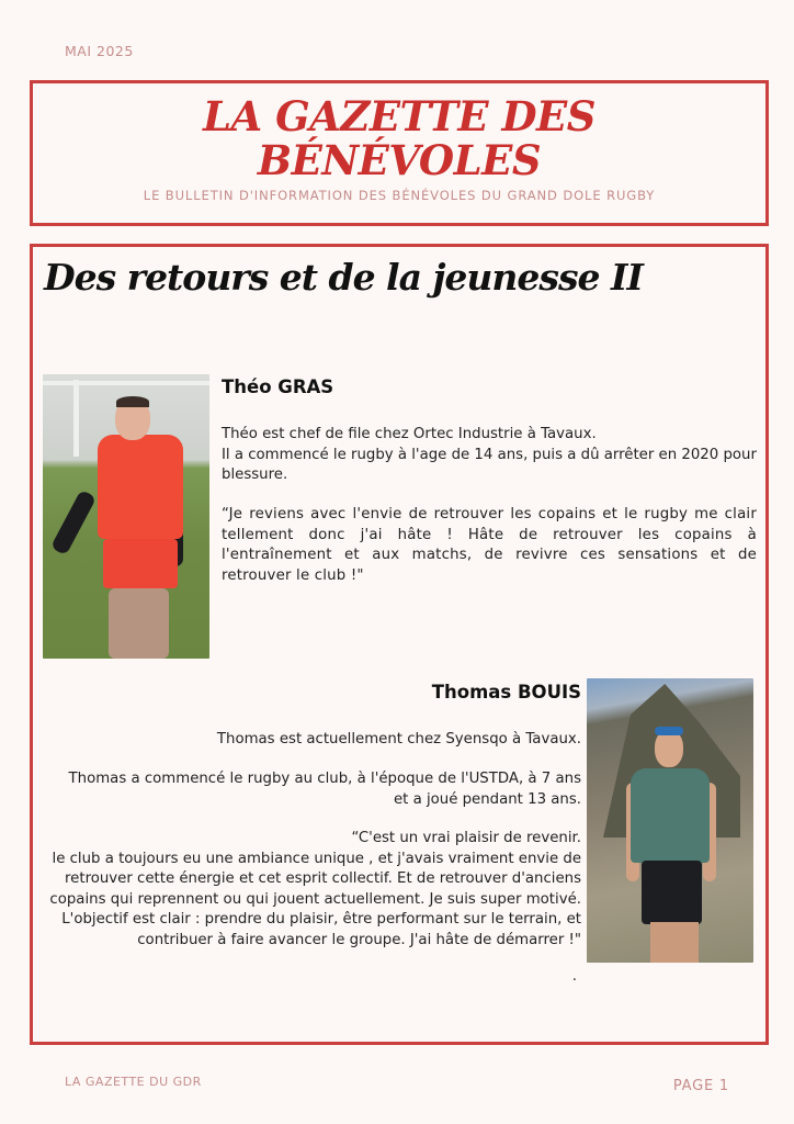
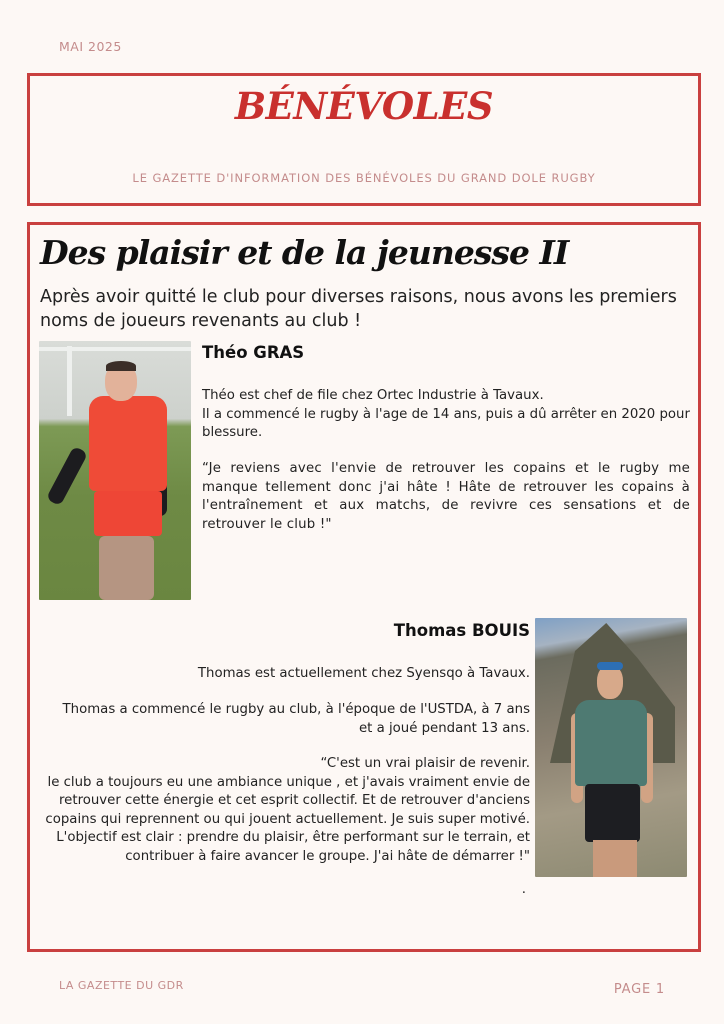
  MAI 2025
- LA GAZETTE DES
  BÉNÉVOLES
- LE BULLETIN D'INFORMATION DES BÉNÉVOLES DU GRAND DOLE RUGBY
+ LE GAZETTE D'INFORMATION DES BÉNÉVOLES DU GRAND DOLE RUGBY
- Des retours et de la jeunesse II
+ Des plaisir et de la jeunesse II
+ Après avoir quitté le club pour diverses raisons, nous avons les premiers noms de joueurs revenants au club !
  Théo GRAS
  Théo est chef de file chez Ortec Industrie à Tavaux.
  Il a commencé le rugby à l'age de 14 ans, puis a dû arrêter en 2020 pour blessure.
- “Je reviens avec l'envie de retrouver les copains et le rugby me clair tellement donc j'ai hâte ! Hâte de retrouver les copains à l'entraînement et aux matchs, de revivre ces sensations et de retrouver le club !"
+ “Je reviens avec l'envie de retrouver les copains et le rugby me manque tellement donc j'ai hâte ! Hâte de retrouver les copains à l'entraînement et aux matchs, de revivre ces sensations et de retrouver le club !"
  Thomas BOUIS
  Thomas est actuellement chez Syensqo à Tavaux.
  Thomas a commencé le rugby au club, à l'époque de l'USTDA, à 7 ans et a joué pendant 13 ans.
  “C'est un vrai plaisir de revenir.
  le club a toujours eu une ambiance unique , et j'avais vraiment envie de retrouver cette énergie et cet esprit collectif. Et de retrouver d'anciens copains qui reprennent ou qui jouent actuellement. Je suis super motivé. L'objectif est clair : prendre du plaisir, être performant sur le terrain, et contribuer à faire avancer le groupe. J'ai hâte de démarrer !"
  .
  LA GAZETTE DU GDR
  PAGE 1
